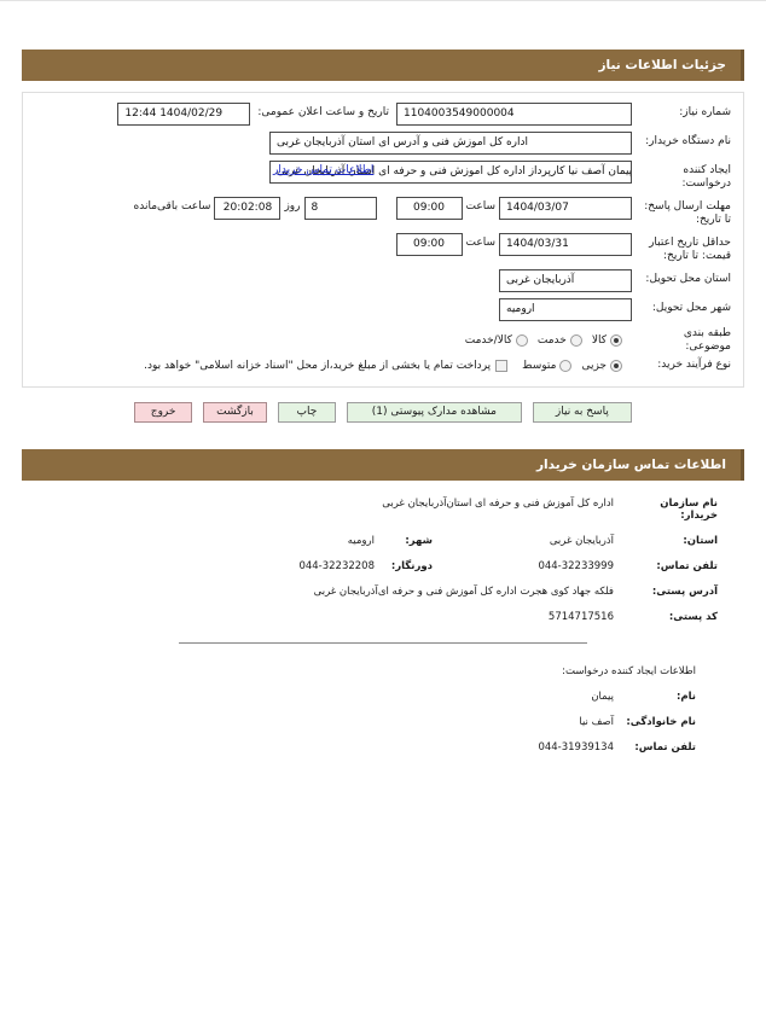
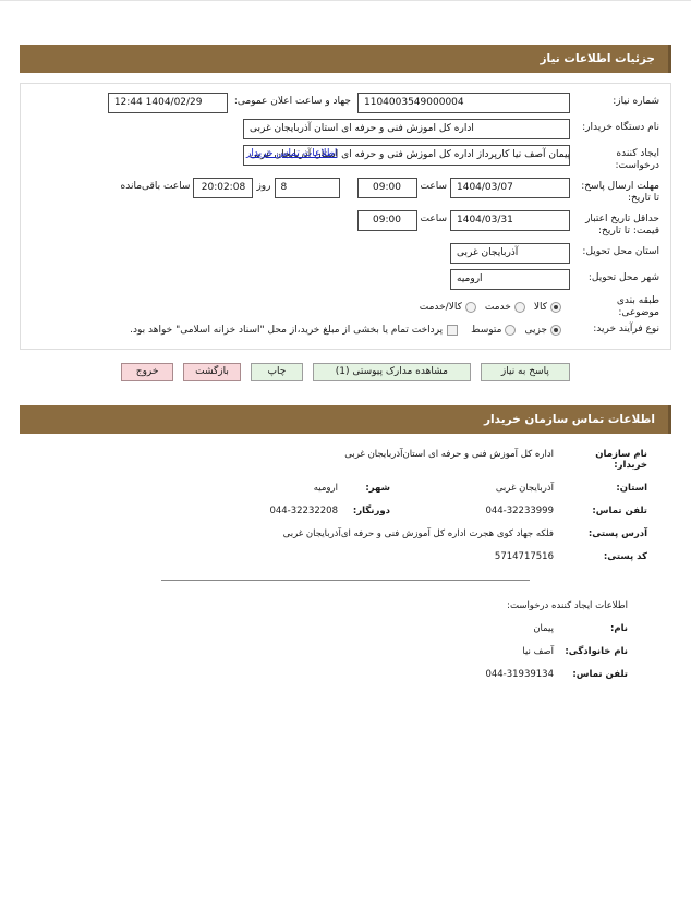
  جزئیات اطلاعات نیاز
  شماره نیاز:
  1104003549000004
- تاریخ و ساعت اعلان عمومی:
+ جهاد و ساعت اعلان عمومی:
  1404/02/29 12:44
  نام دستگاه خریدار:
- اداره کل اموزش فنی و آدرس ای استان آذربایجان غربی
+ اداره کل اموزش فنی و حرفه ای استان آذربایجان غربی
  ایجاد کننده درخواست:
  پیمان آصف نیا کارپرداز اداره کل اموزش فنی و حرفه ای استان آذربایجان غربی
  اطلاعات تماس خریدار
  مهلت ارسال پاسخ: تا تاریخ:
  1404/03/07
  ساعت
  09:00
  8
  روز
  20:02:08
  ساعت باقی‌مانده
  حداقل تاریخ اعتبار قیمت: تا تاریخ:
  1404/03/31
  ساعت
  09:00
  استان محل تحویل:
  آذربایجان غربی
  شهر محل تحویل:
  ارومیه
  طبقه بندی موضوعی:
  کالا
  خدمت
  کالا/خدمت
  نوع فرآیند خرید:
  جزیی
  متوسط
  پرداخت تمام یا بخشی از مبلغ خرید،از محل "اسناد خزانه اسلامی" خواهد بود.
  پاسخ به نیاز
  مشاهده مدارک پیوستی (1)
  چاپ
  بازگشت
  خروج
  اطلاعات تماس سازمان خریدار
  نام سازمان خریدار:
  اداره کل آموزش فنی و حرفه ای استان‌آذربایجان غربی
  استان:
  آذربایجان غربی
  شهر:
  ارومیه
  تلفن تماس:
  044-32233999
  دورنگار:
  044-32232208
  آدرس پستی:
  فلکه جهاد کوی هجرت اداره کل آموزش فنی و حرفه ای‌آذربایجان غربی
  کد پستی:
  5714717516
  اطلاعات ایجاد کننده درخواست:
  نام:
  پیمان
  نام خانوادگی:
  آصف نیا
  تلفن تماس:
  044-31939134
